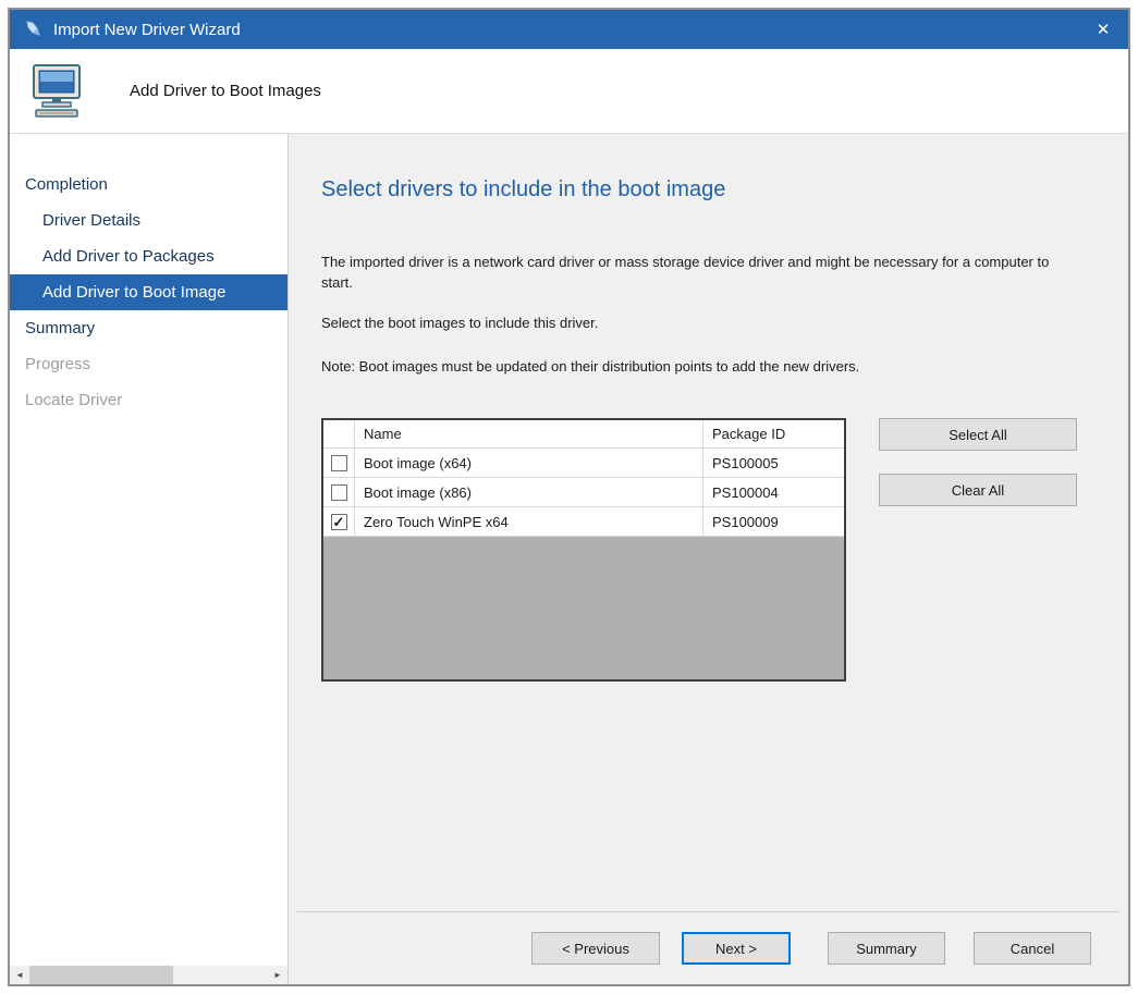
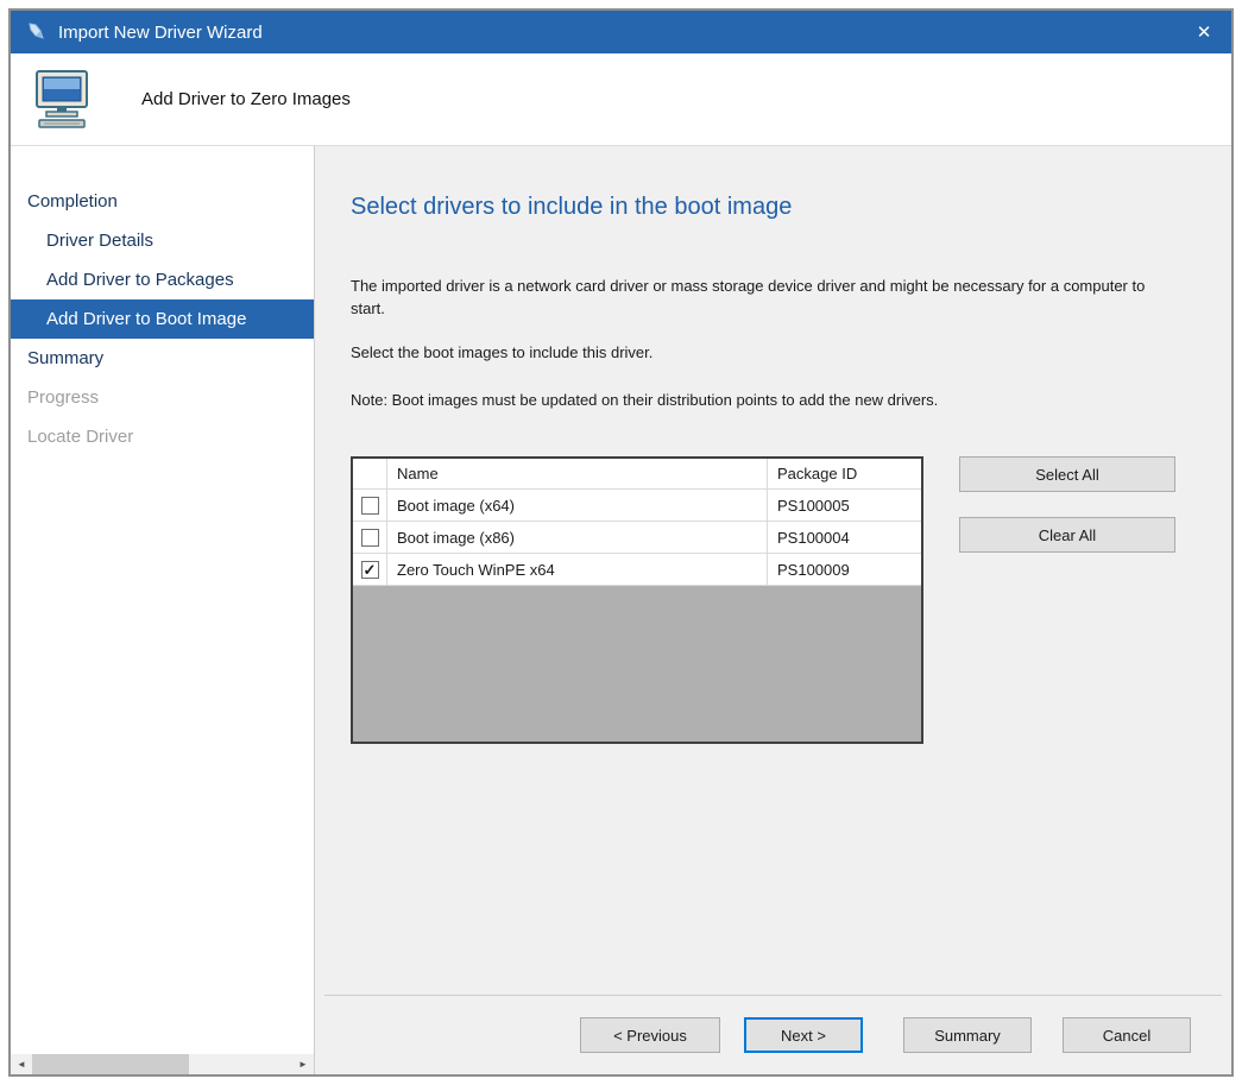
  Import New Driver Wizard
  ✕
- Add Driver to Boot Images
+ Add Driver to Zero Images
  Completion
  Driver Details
  Add Driver to Packages
  Add Driver to Boot Image
  Summary
  Progress
  Locate Driver
  ◄
  ►
  Select drivers to include in the boot image
  The imported driver is a network card driver or mass storage device driver and might be necessary for a computer to start.
  Select the boot images to include this driver.
  Note: Boot images must be updated on their distribution points to add the new drivers.
  Name
  Package ID
  Boot image (x64)
  PS100005
  Boot image (x86)
  PS100004
  ✓
  Zero Touch WinPE x64
  PS100009
  Select All
  Clear All
  < Previous
  Next >
  Summary
  Cancel
